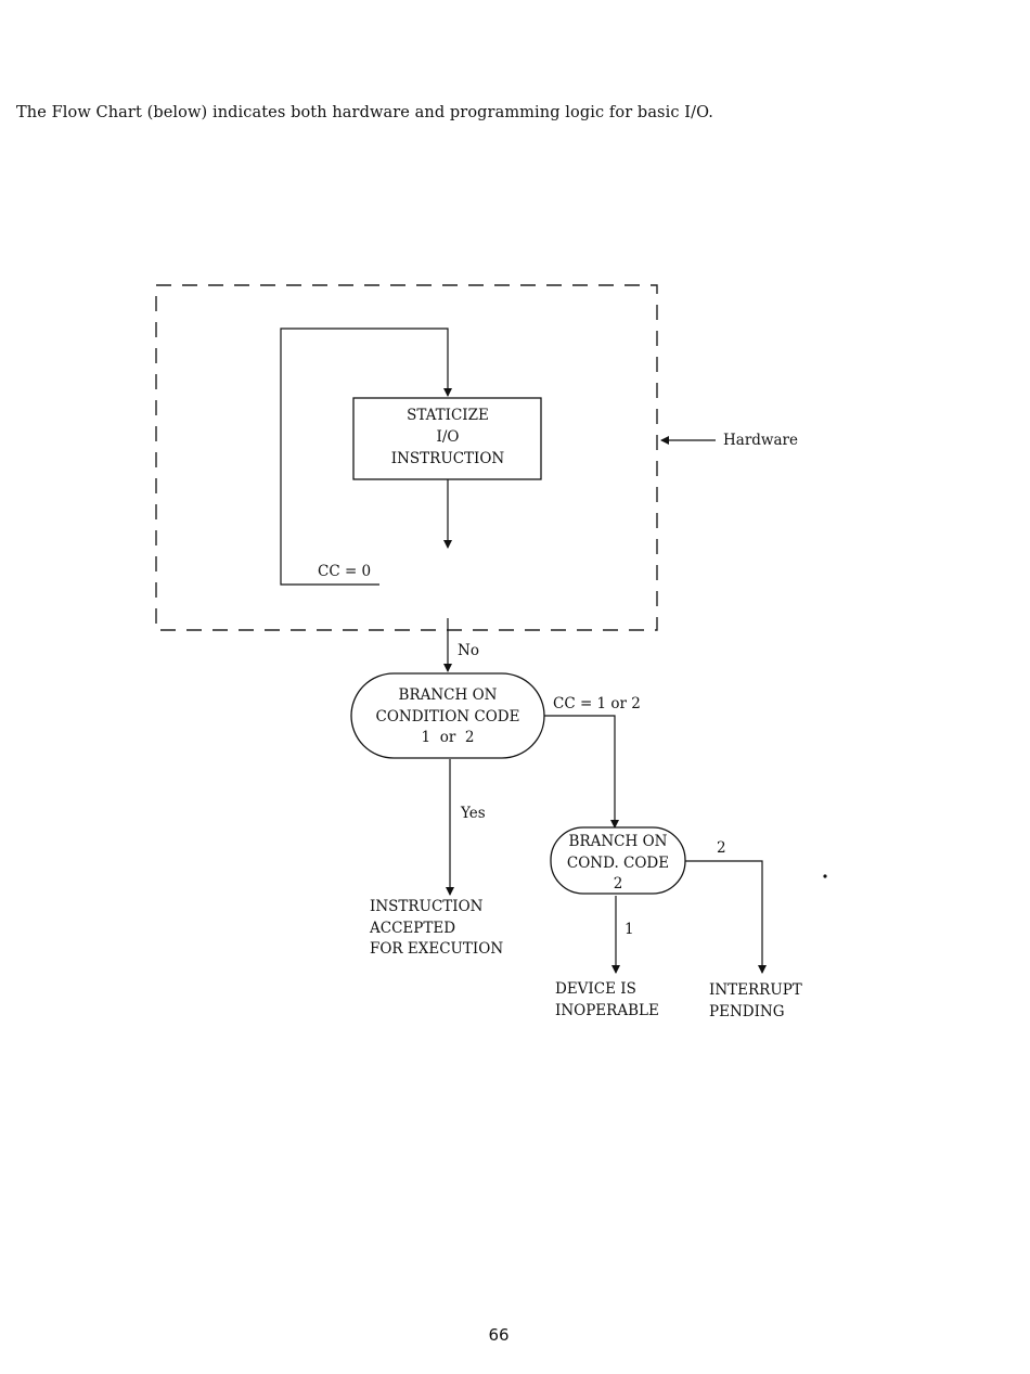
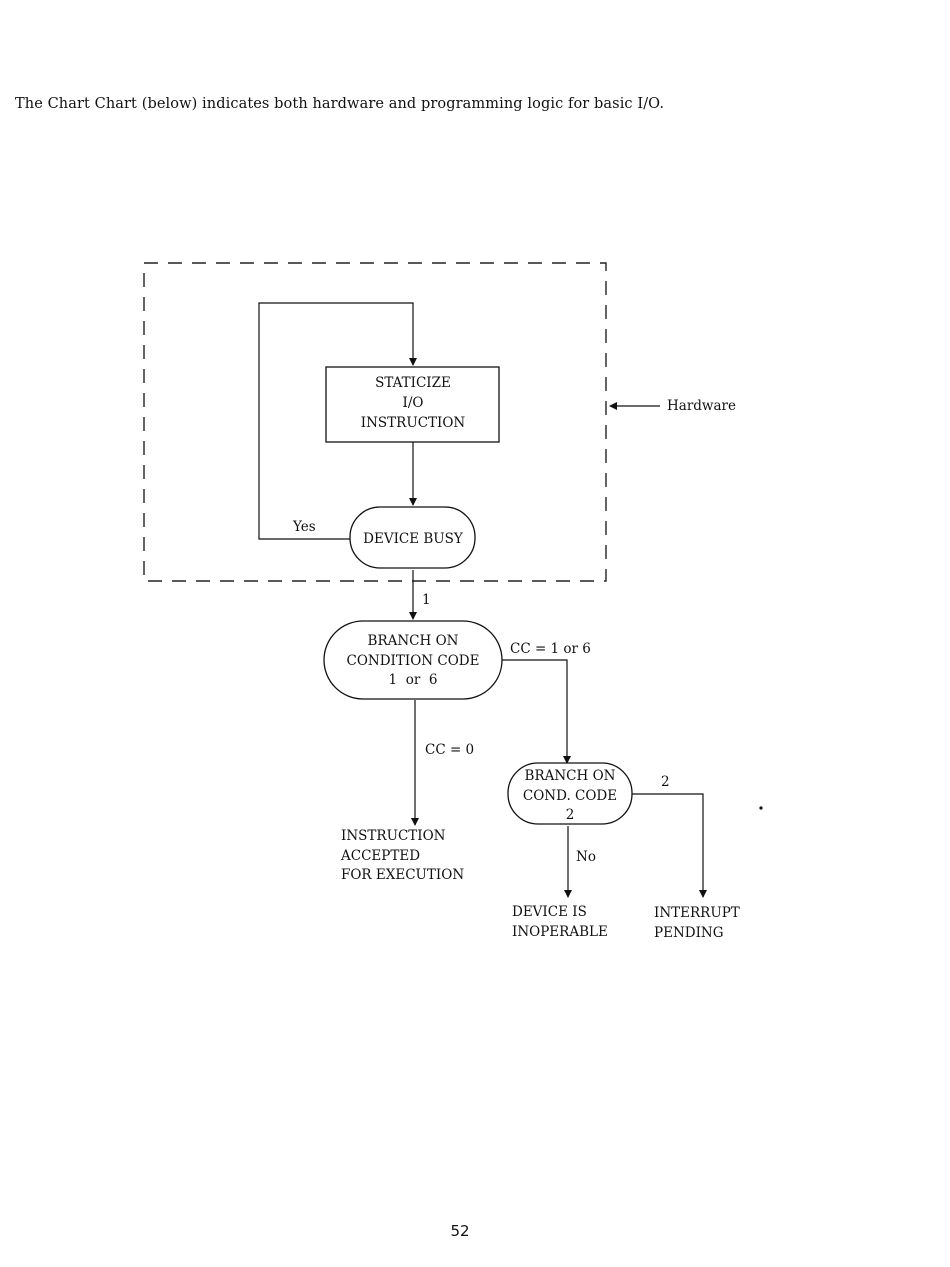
- The Flow Chart (below) indicates both hardware and programming logic for basic I/O.
+ The Chart Chart (below) indicates both hardware and programming logic for basic I/O.
  Hardware
  STATICIZE
  I/O
  INSTRUCTION
+ DEVICE BUSY
- CC = 0
+ Yes
- No
+ 1
  BRANCH ON
  CONDITION CODE
- 1 or 2
+ 1 or 6
- CC = 1 or 2
+ CC = 1 or 6
- Yes
+ CC = 0
  INSTRUCTION
  ACCEPTED
  FOR EXECUTION
  BRANCH ON
  COND. CODE
  2
- 1
+ No
  2
  DEVICE IS
  INOPERABLE
  INTERRUPT
  PENDING
- 66
+ 52
